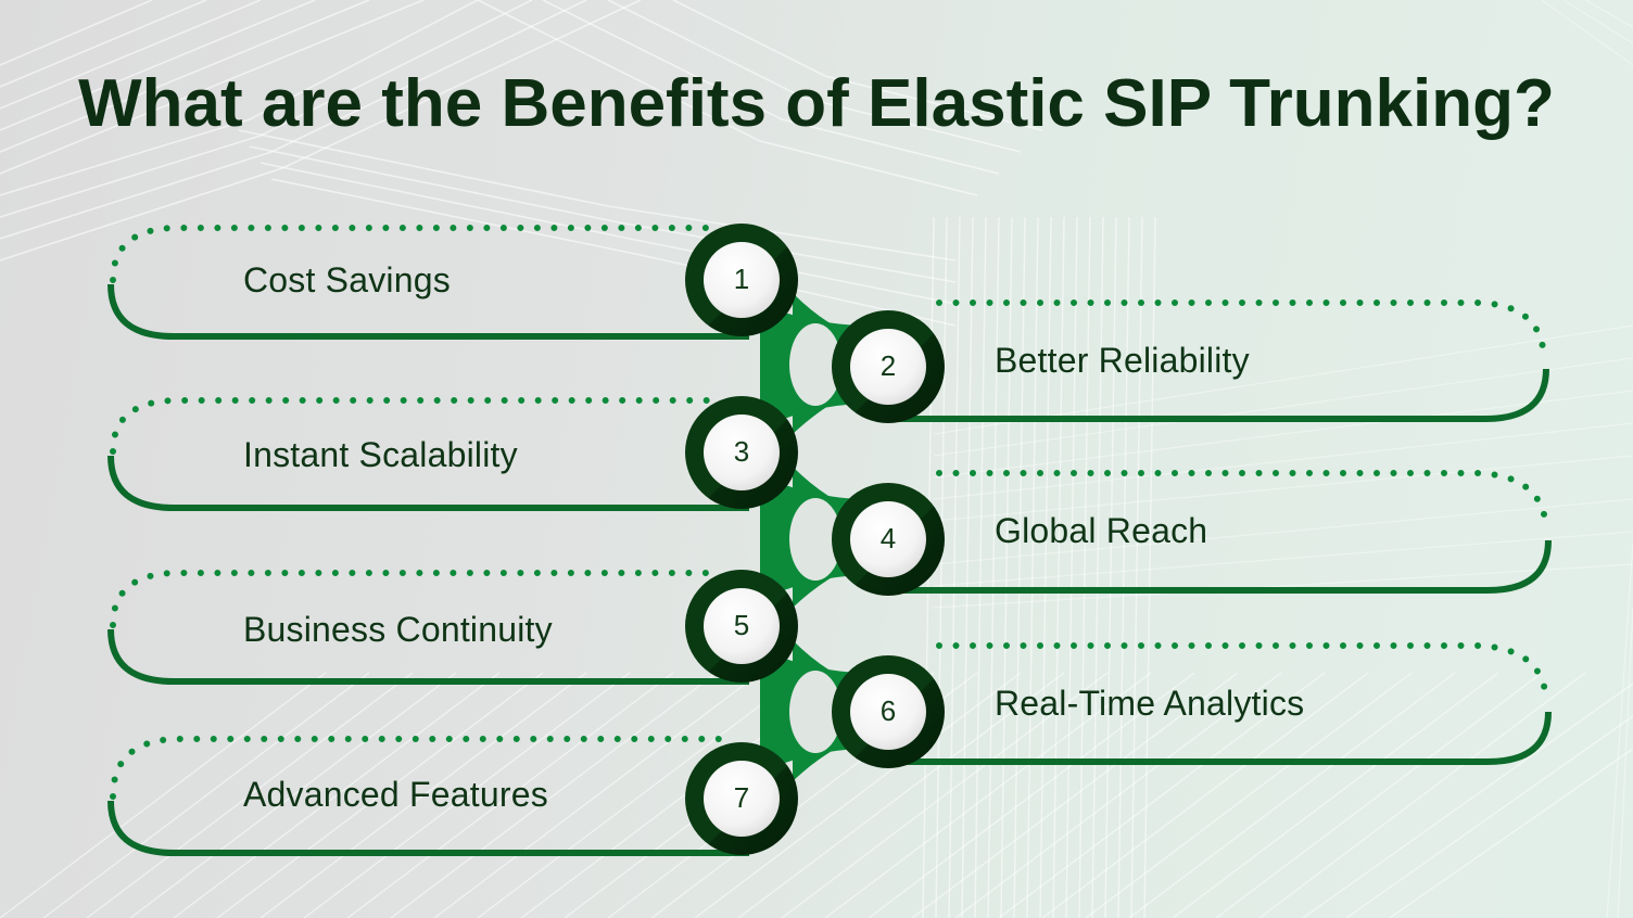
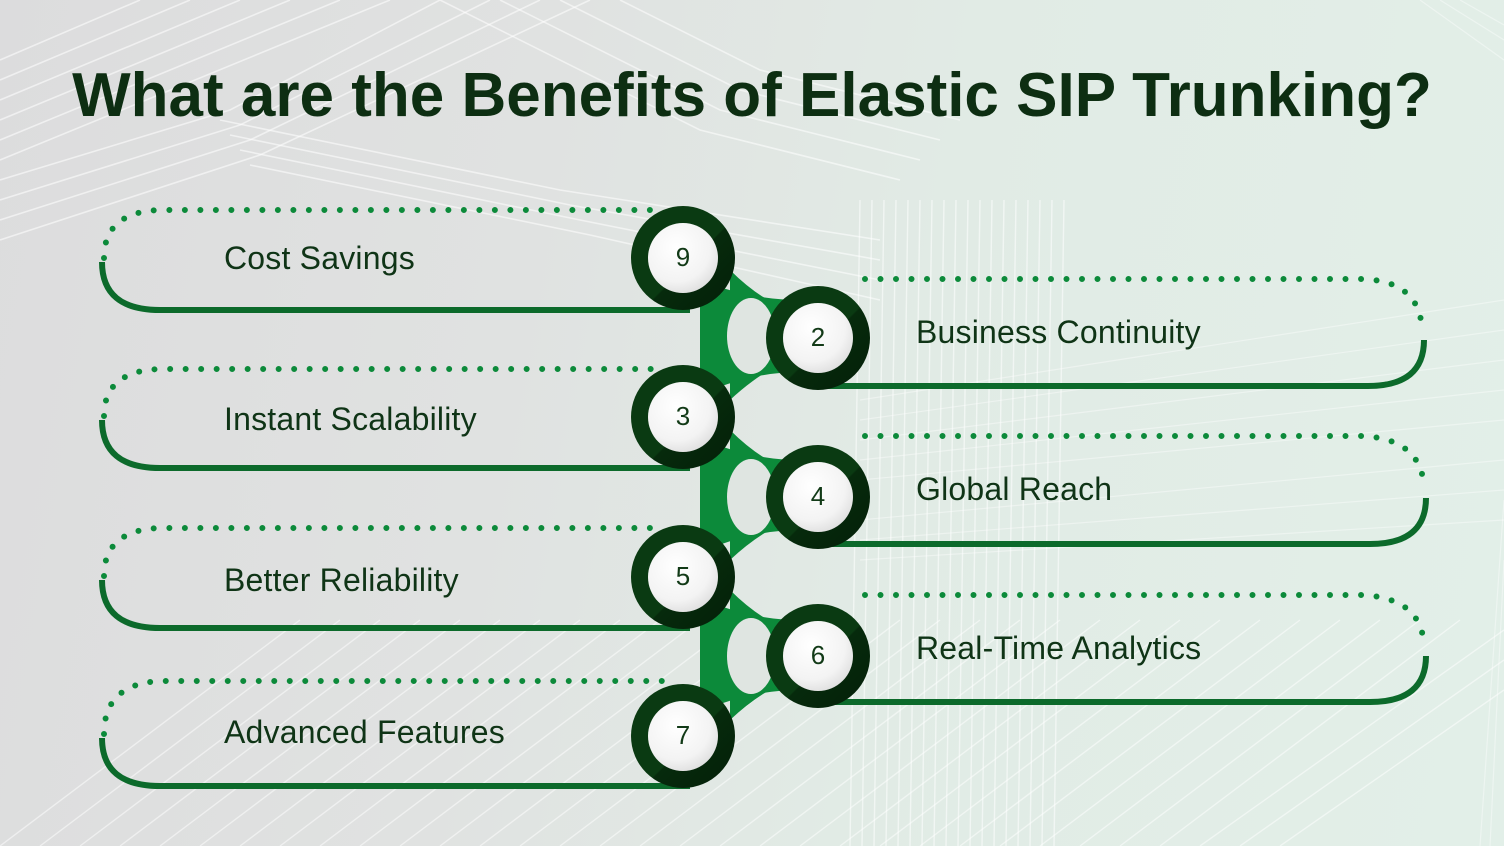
  What are the Benefits of Elastic SIP Trunking?
- 1
+ 9
  2
  3
  4
  5
  6
  7
  Cost Savings
- Better Reliability
+ Business Continuity
  Instant Scalability
  Global Reach
- Business Continuity
+ Better Reliability
  Real-Time Analytics
  Advanced Features
